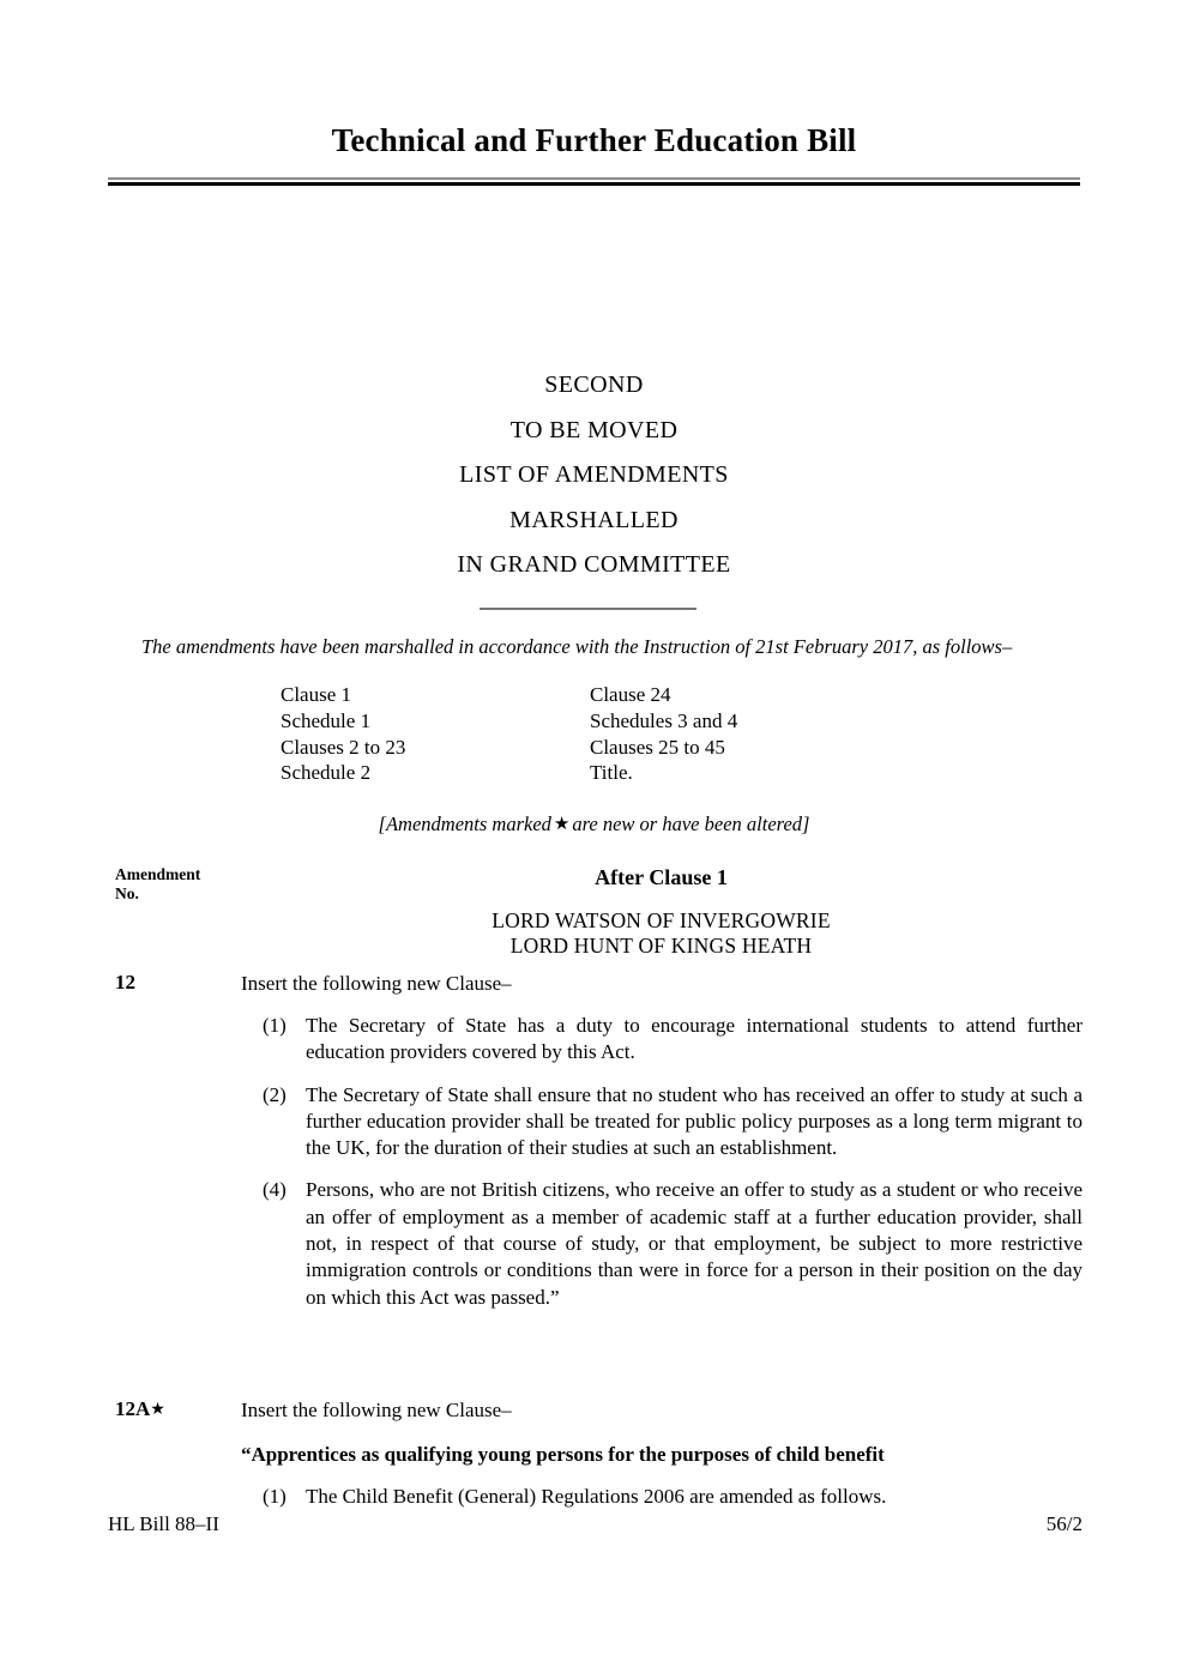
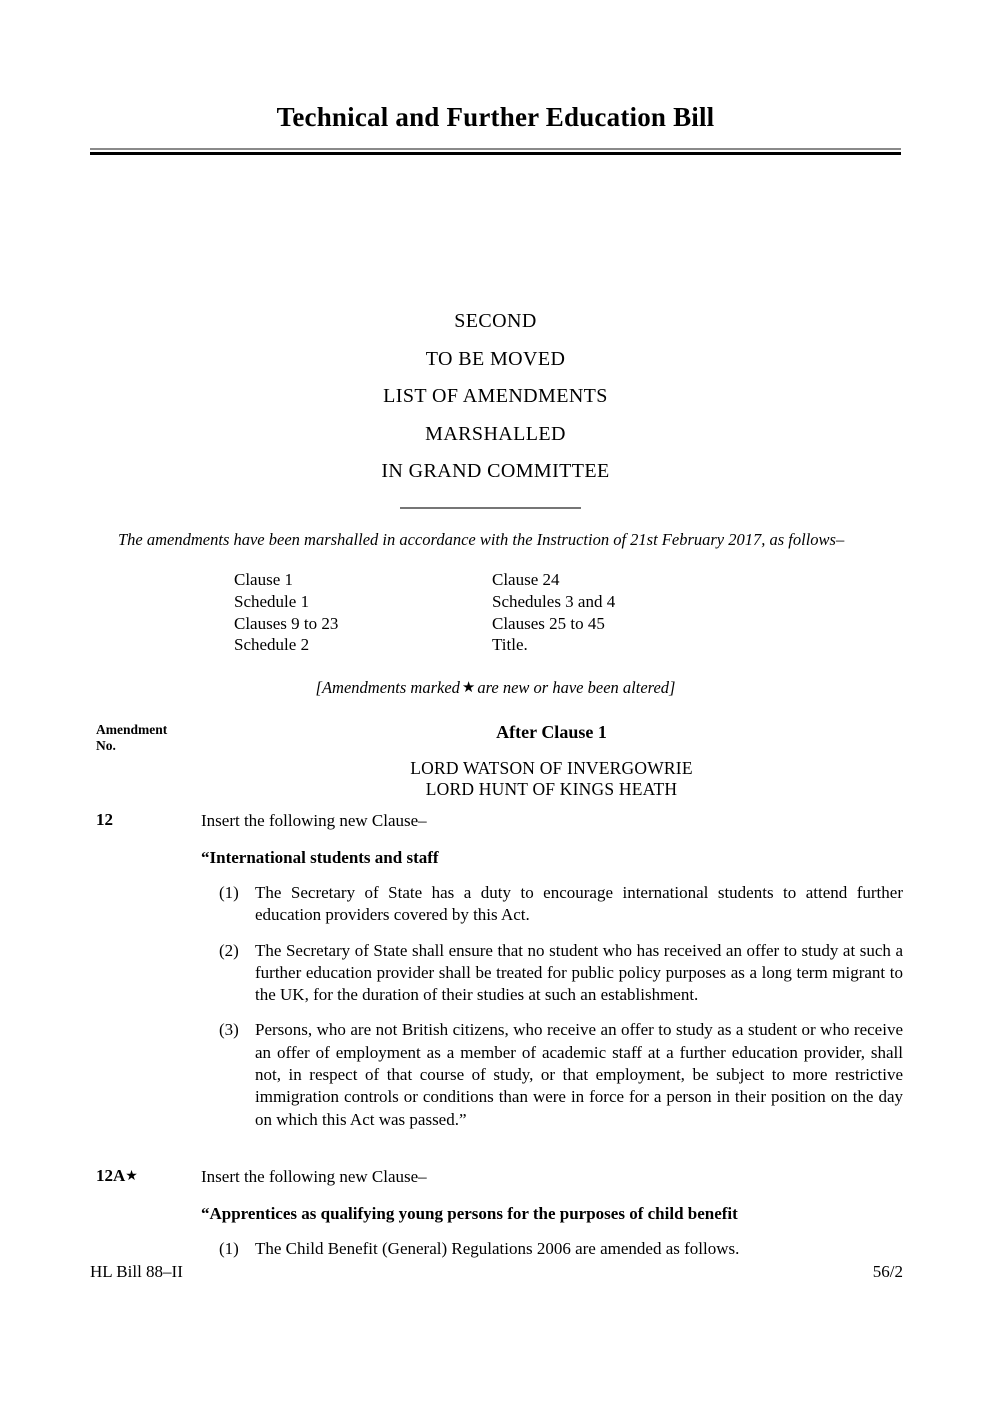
  Technical and Further Education Bill
  SECOND
  TO BE MOVED
  LIST OF AMENDMENTS
  MARSHALLED
  IN GRAND COMMITTEE
  The amendments have been marshalled in accordance with the Instruction of 21st February 2017, as follows–
  Clause 1
  Clause 24
  Schedule 1
  Schedules 3 and 4
- Clauses 2 to 23
+ Clauses 9 to 23
  Clauses 25 to 45
  Schedule 2
  Title.
  [Amendments marked ★ are new or have been altered]
  Amendment
  No.
  After Clause 1
  LORD WATSON OF INVERGOWRIE
  LORD HUNT OF KINGS HEATH
  12
  Insert the following new Clause–
+ “International students and staff
  (1)
  The Secretary of State has a duty to encourage international students to attend further education providers covered by this Act.
  (2)
  The Secretary of State shall ensure that no student who has received an offer to study at such a further education provider shall be treated for public policy purposes as a long term migrant to the UK, for the duration of their studies at such an establishment.
- (4)
+ (3)
  Persons, who are not British citizens, who receive an offer to study as a student or who receive an offer of employment as a member of academic staff at a further education provider, shall not, in respect of that course of study, or that employment, be subject to more restrictive immigration controls or conditions than were in force for a person in their position on the day on which this Act was passed.”
  12A★
  Insert the following new Clause–
  “Apprentices as qualifying young persons for the purposes of child benefit
  (1)
  The Child Benefit (General) Regulations 2006 are amended as follows.
  HL Bill 88–II
  56/2
